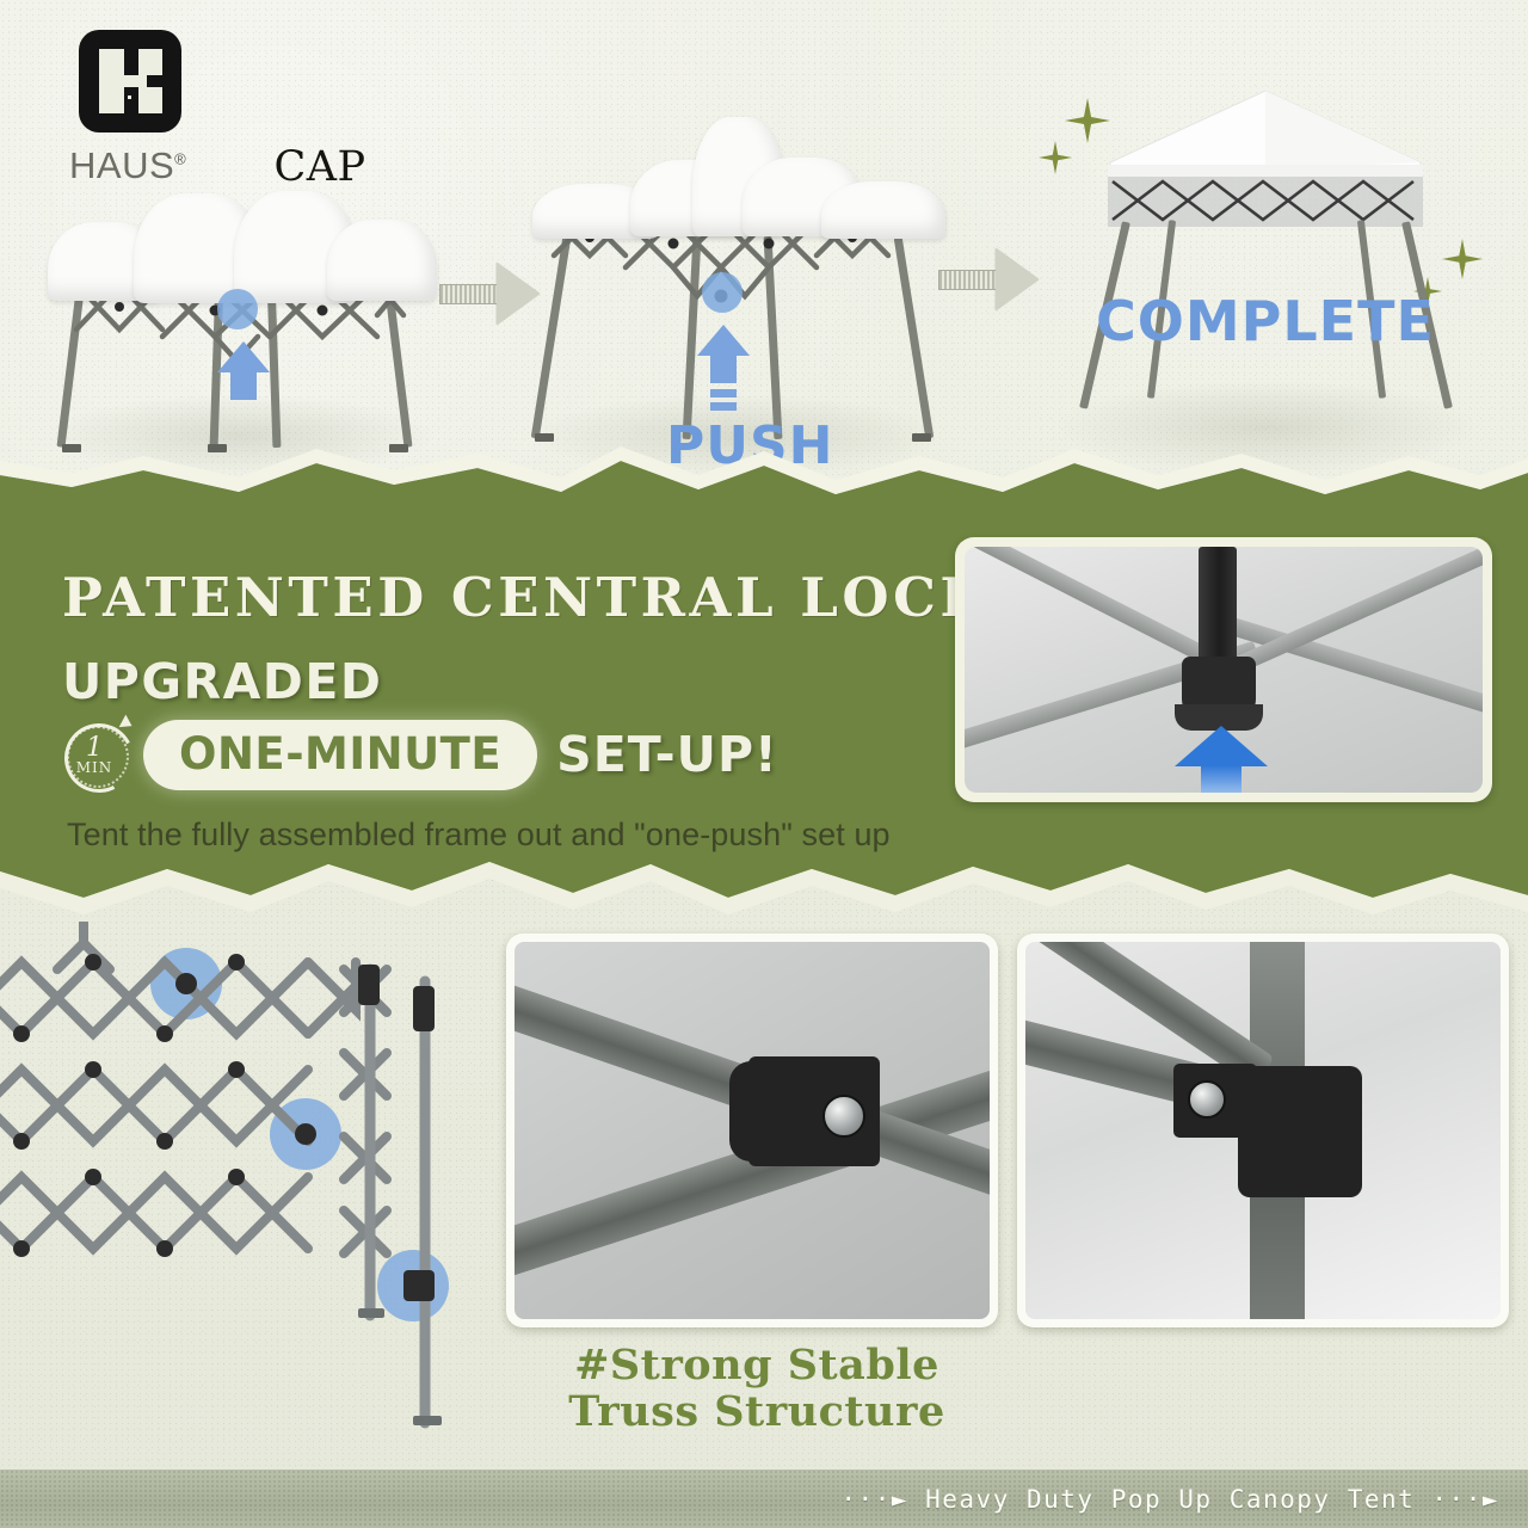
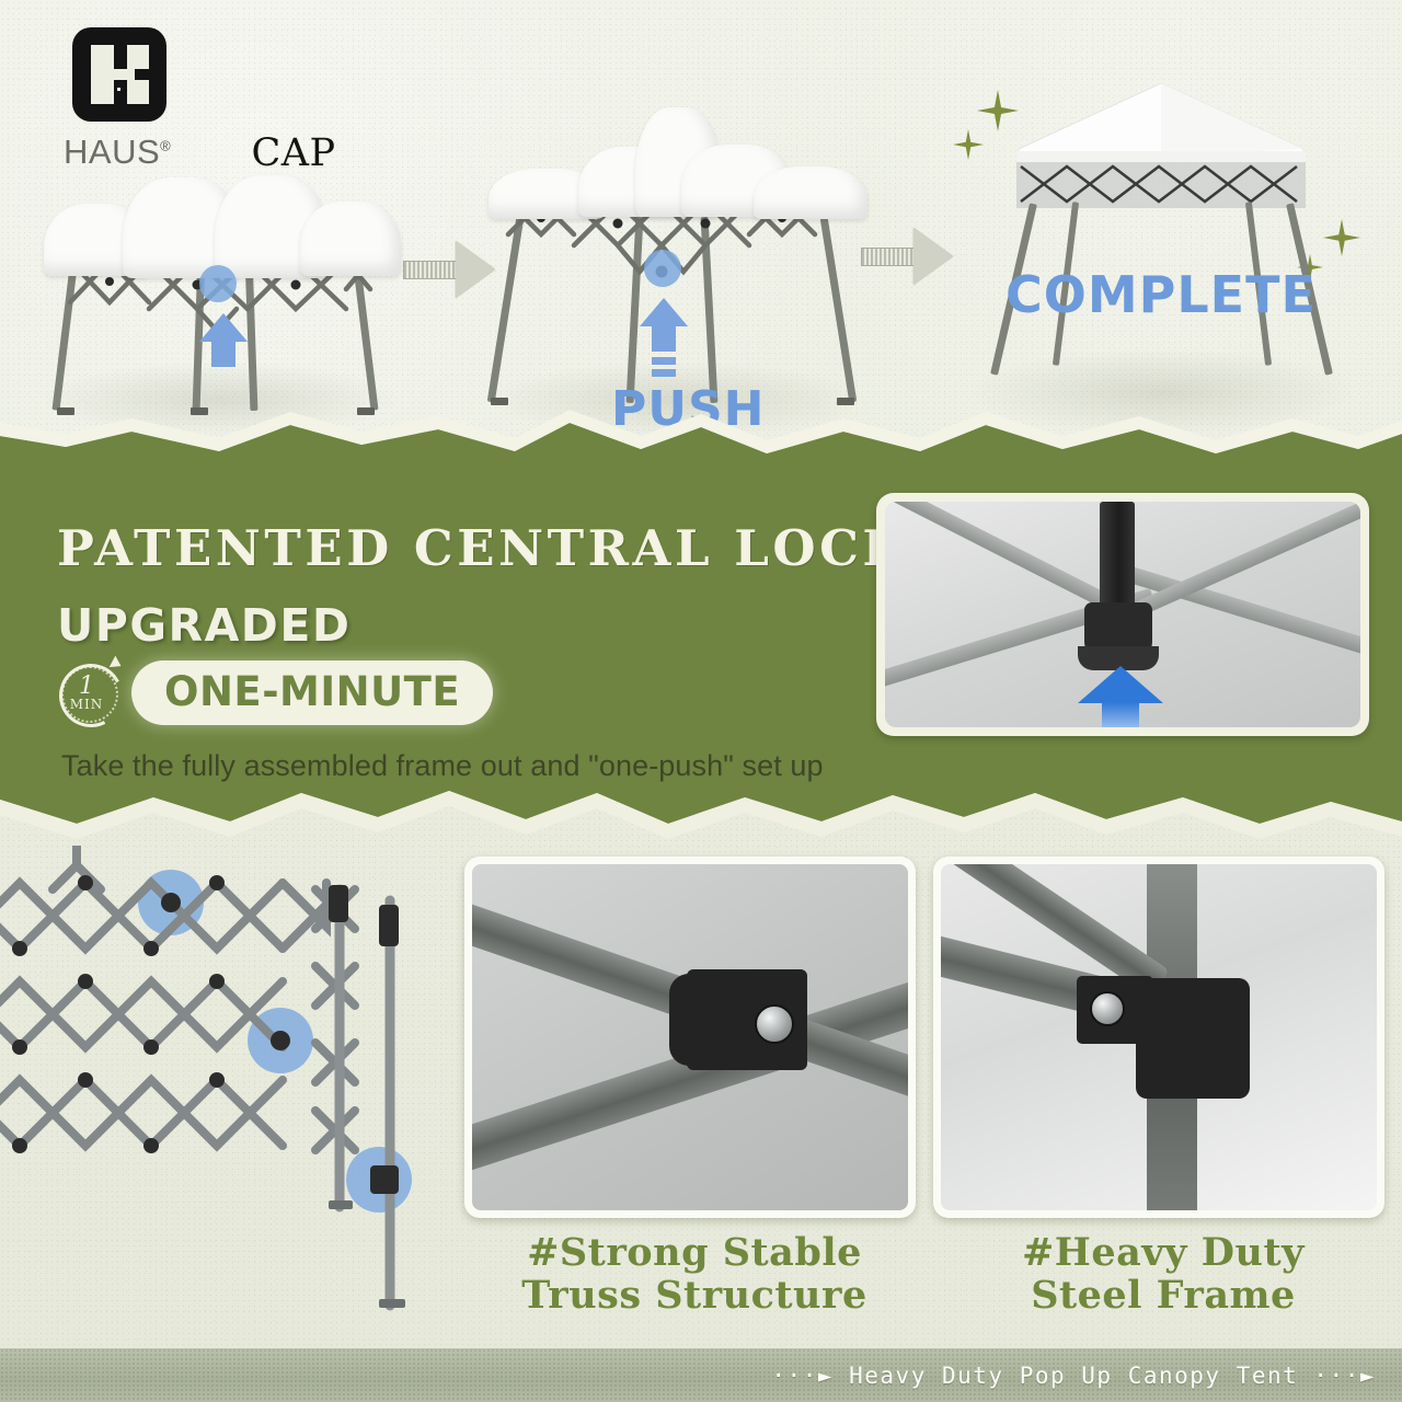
  CAP
  HAUS®
  PUSH
  COMPLETE
  PATENTED CENTRAL LOC
  UPGRADED
  1
  MIN
  ONE-MINUTE
- SET-UP!
- Tent the fully assembled frame out and "one-push" set up
+ Take the fully assembled frame out and "one-push" set up
  #Strong Stable
  Truss Structure
+ #Heavy Duty
+ Steel Frame
  ···► Heavy Duty Pop Up Canopy Tent ···►
